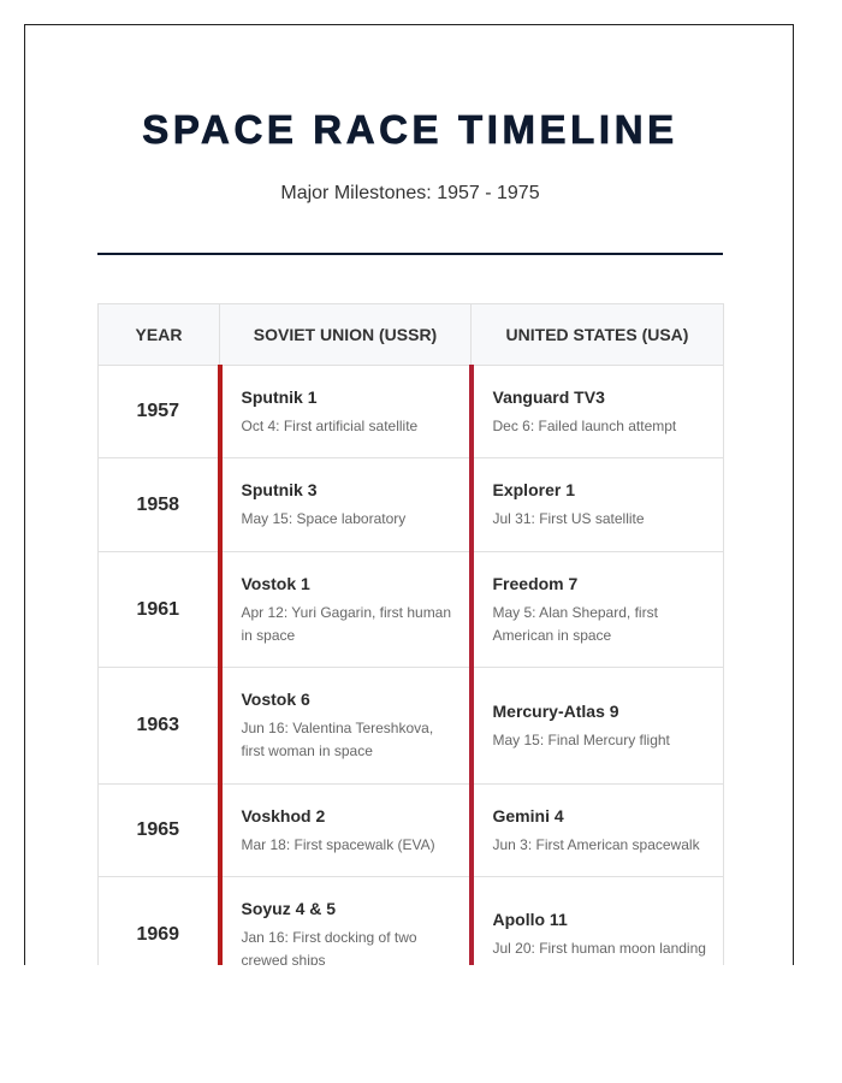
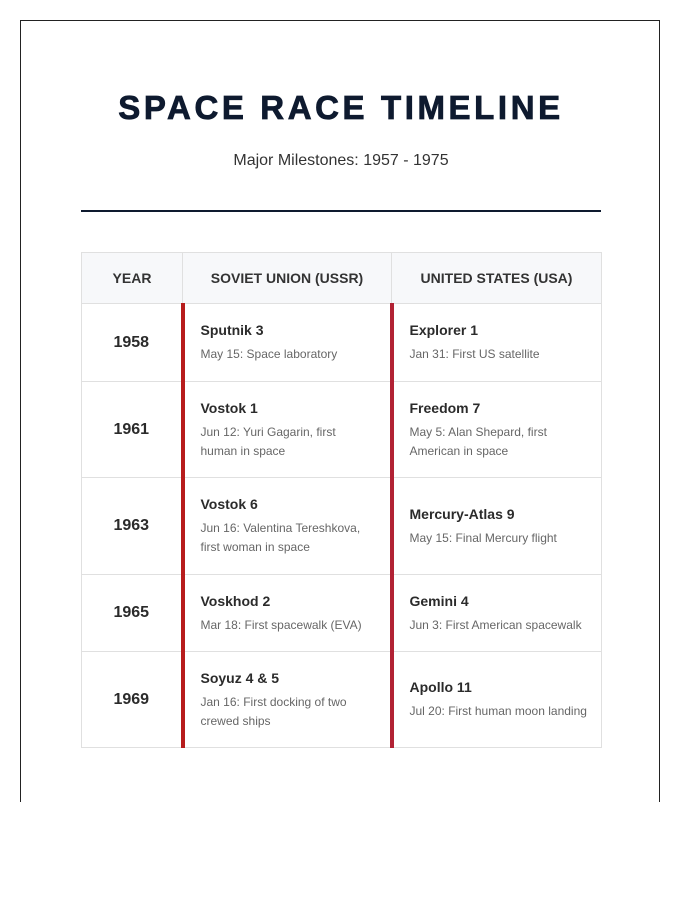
  SPACE RACE TIMELINE
  Major Milestones: 1957 - 1975
  YEAR	SOVIET UNION (USSR)	UNITED STATES (USA)
- 1957	Sputnik 1 Oct 4: First artificial satellite	Vanguard TV3 Dec 6: Failed launch attempt
- 1958	Sputnik 3 May 15: Space laboratory	Explorer 1 Jul 31: First US satellite
+ 1958	Sputnik 3 May 15: Space laboratory	Explorer 1 Jan 31: First US satellite
- 1961	Vostok 1 Apr 12: Yuri Gagarin, first human in space	Freedom 7 May 5: Alan Shepard, first American in space
+ 1961	Vostok 1 Jun 12: Yuri Gagarin, first human in space	Freedom 7 May 5: Alan Shepard, first American in space
  1963	Vostok 6 Jun 16: Valentina Tereshkova, first woman in space	Mercury-Atlas 9 May 15: Final Mercury flight
  1965	Voskhod 2 Mar 18: First spacewalk (EVA)	Gemini 4 Jun 3: First American spacewalk
  1969	Soyuz 4 & 5 Jan 16: First docking of two crewed ships	Apollo 11 Jul 20: First human moon landing
